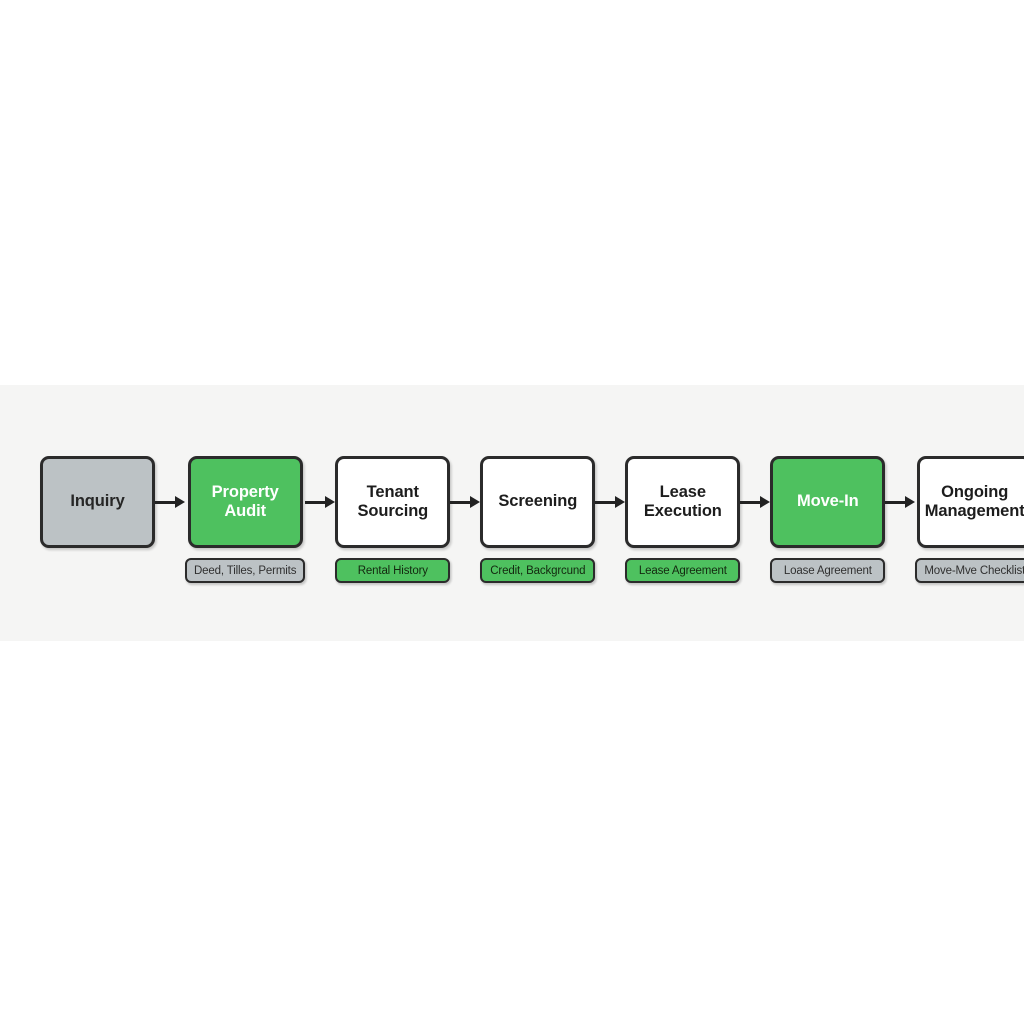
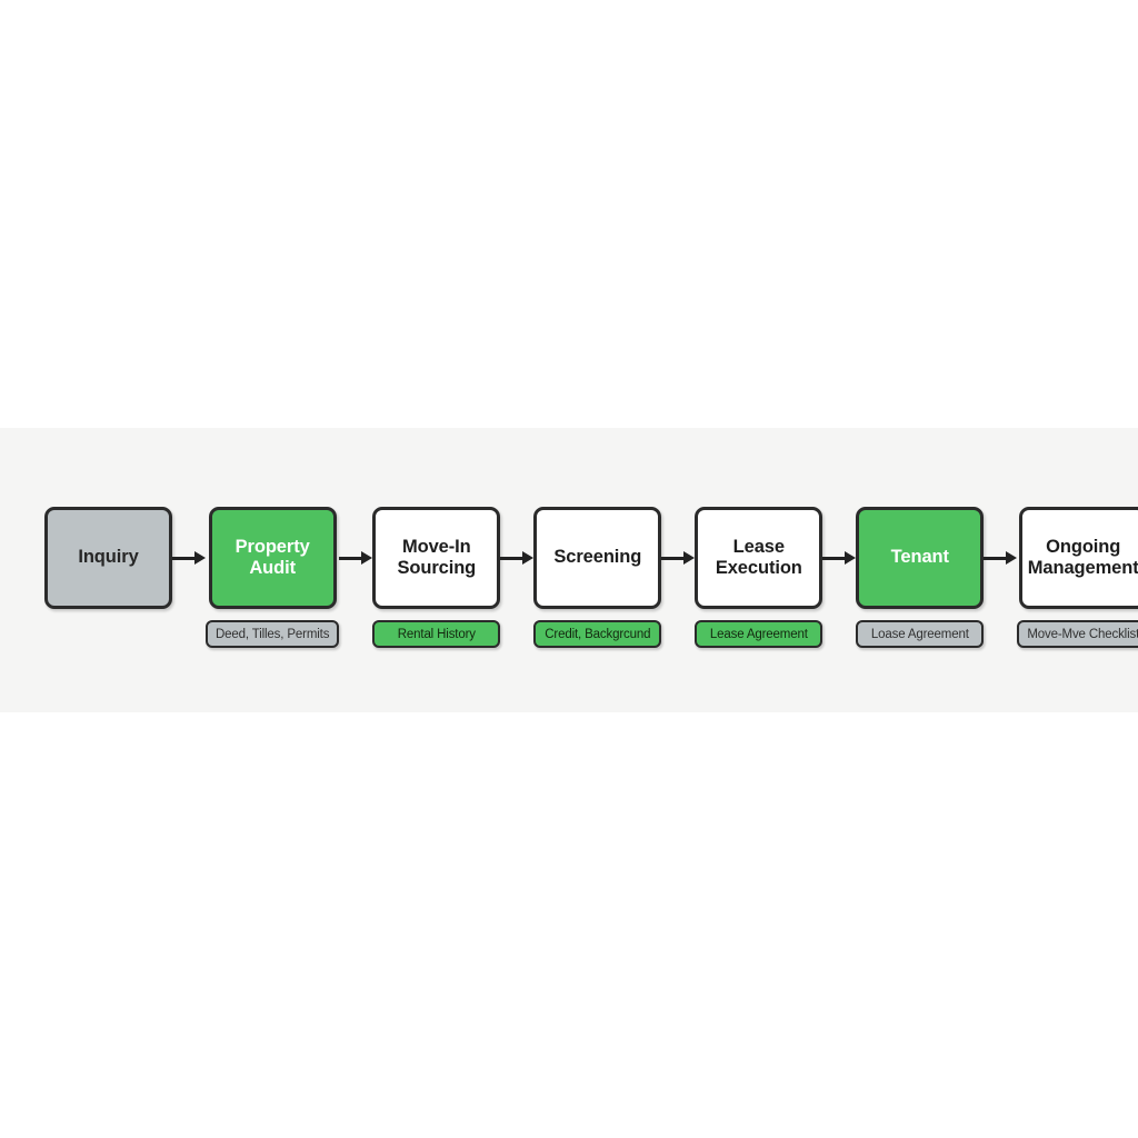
  Inquiry
  Property
  Audit
  Deed, Tilles, Permits
- Tenant
+ Move-In
  Sourcing
  Rental History
  Screening
  Credit, Backgrcund
  Lease
  Execution
  Lease Agreement
- Move-In
+ Tenant
  Loase Agreement
  Ongoing
  Management
  Move-Mve Checklis
